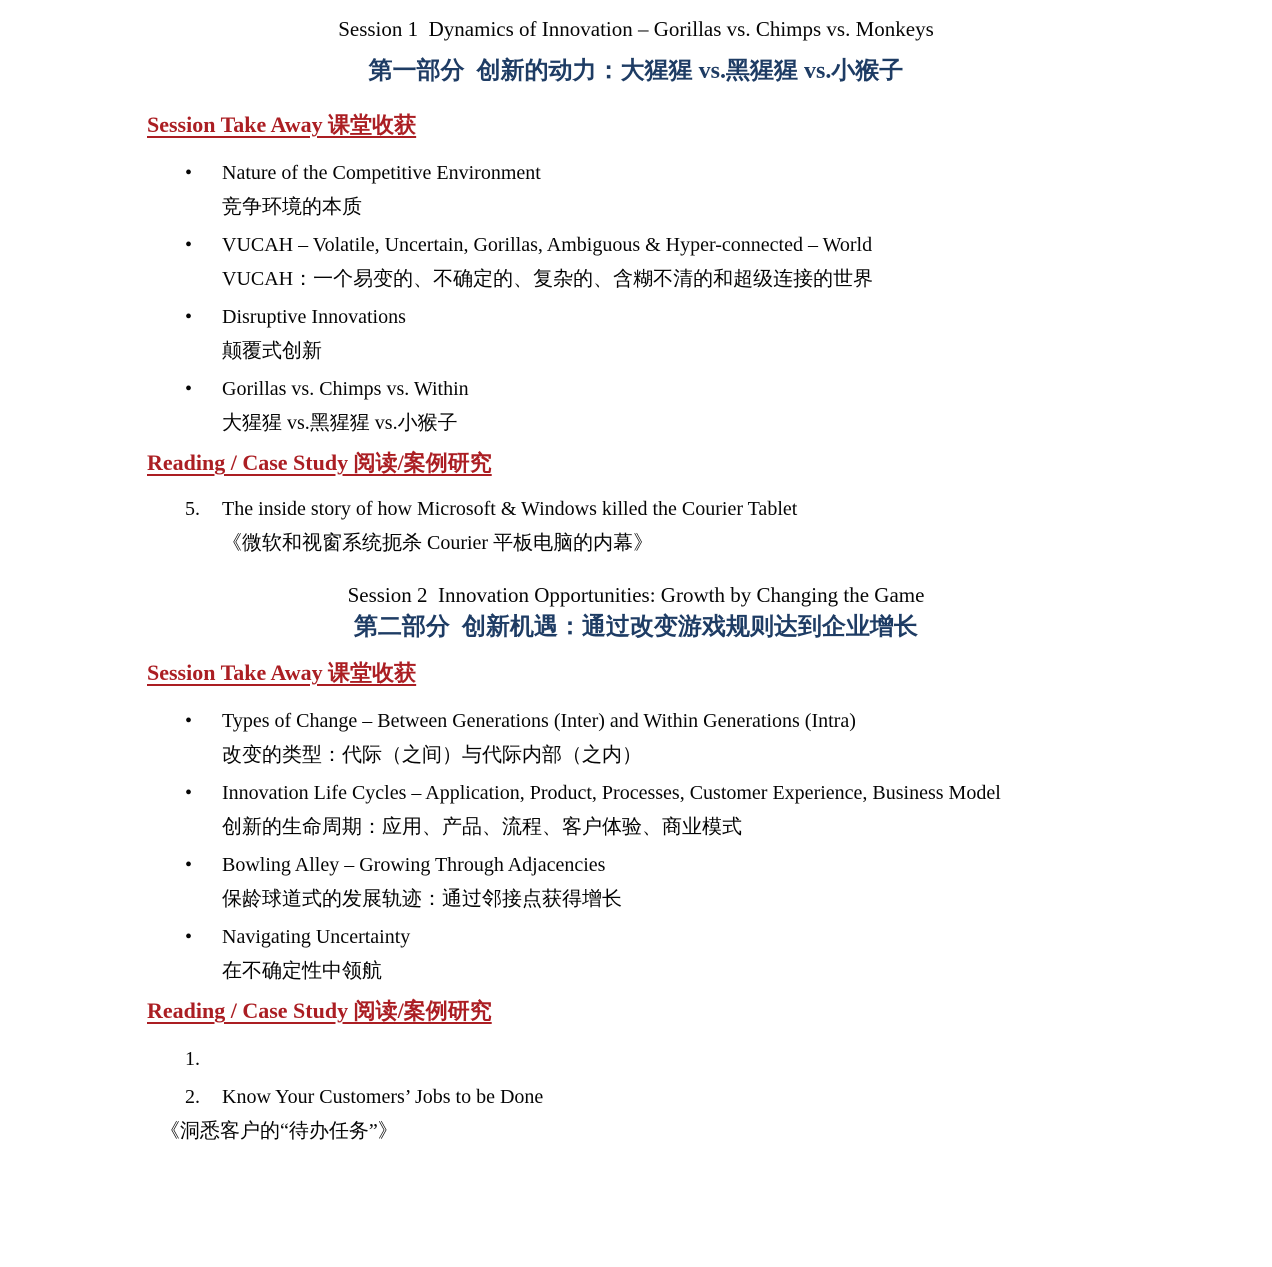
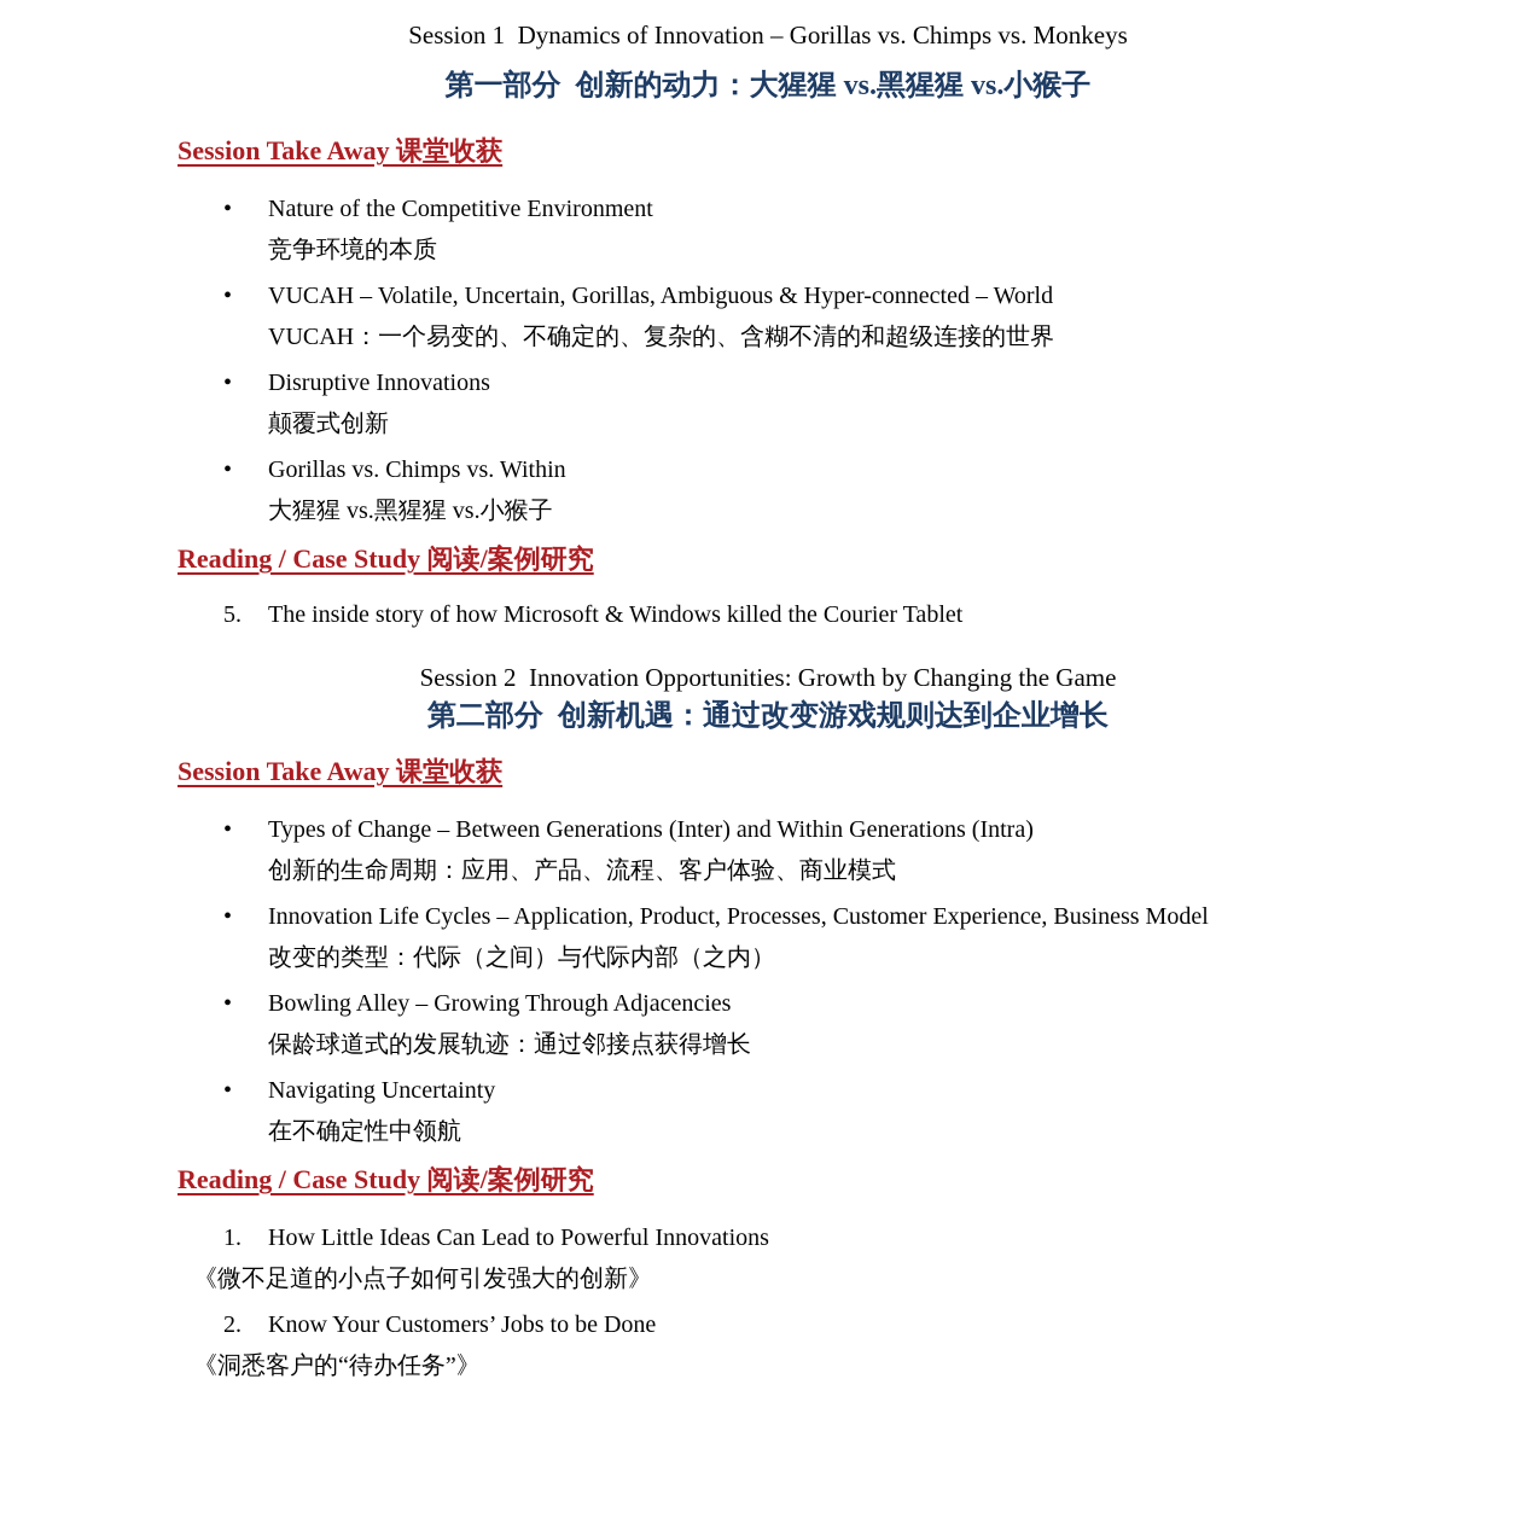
  Session 1 Dynamics of Innovation – Gorillas vs. Chimps vs. Monkeys
  第一部分 创新的动力：大猩猩 vs.黑猩猩 vs.小猴子
  Session Take Away 课堂收获
  •
  Nature of the Competitive Environment
  竞争环境的本质
  •
  VUCAH – Volatile, Uncertain, Gorillas, Ambiguous & Hyper-connected – World
  VUCAH：一个易变的、不确定的、复杂的、含糊不清的和超级连接的世界
  •
  Disruptive Innovations
  颠覆式创新
  •
  Gorillas vs. Chimps vs. Within
  大猩猩 vs.黑猩猩 vs.小猴子
  Reading / Case Study 阅读/案例研究
  5.
  The inside story of how Microsoft & Windows killed the Courier Tablet
- 《微软和视窗系统扼杀 Courier 平板电脑的内幕》
  Session 2 Innovation Opportunities: Growth by Changing the Game
  第二部分 创新机遇：通过改变游戏规则达到企业增长
  Session Take Away 课堂收获
  •
  Types of Change – Between Generations (Inter) and Within Generations (Intra)
- 改变的类型：代际（之间）与代际内部（之内）
+ 创新的生命周期：应用、产品、流程、客户体验、商业模式
  •
  Innovation Life Cycles – Application, Product, Processes, Customer Experience, Business Model
- 创新的生命周期：应用、产品、流程、客户体验、商业模式
+ 改变的类型：代际（之间）与代际内部（之内）
  •
  Bowling Alley – Growing Through Adjacencies
  保龄球道式的发展轨迹：通过邻接点获得增长
  •
  Navigating Uncertainty
  在不确定性中领航
  Reading / Case Study 阅读/案例研究
  1.
+ How Little Ideas Can Lead to Powerful Innovations
+ 《微不足道的小点子如何引发强大的创新》
  2.
  Know Your Customers’ Jobs to be Done
  《洞悉客户的“待办任务”》
